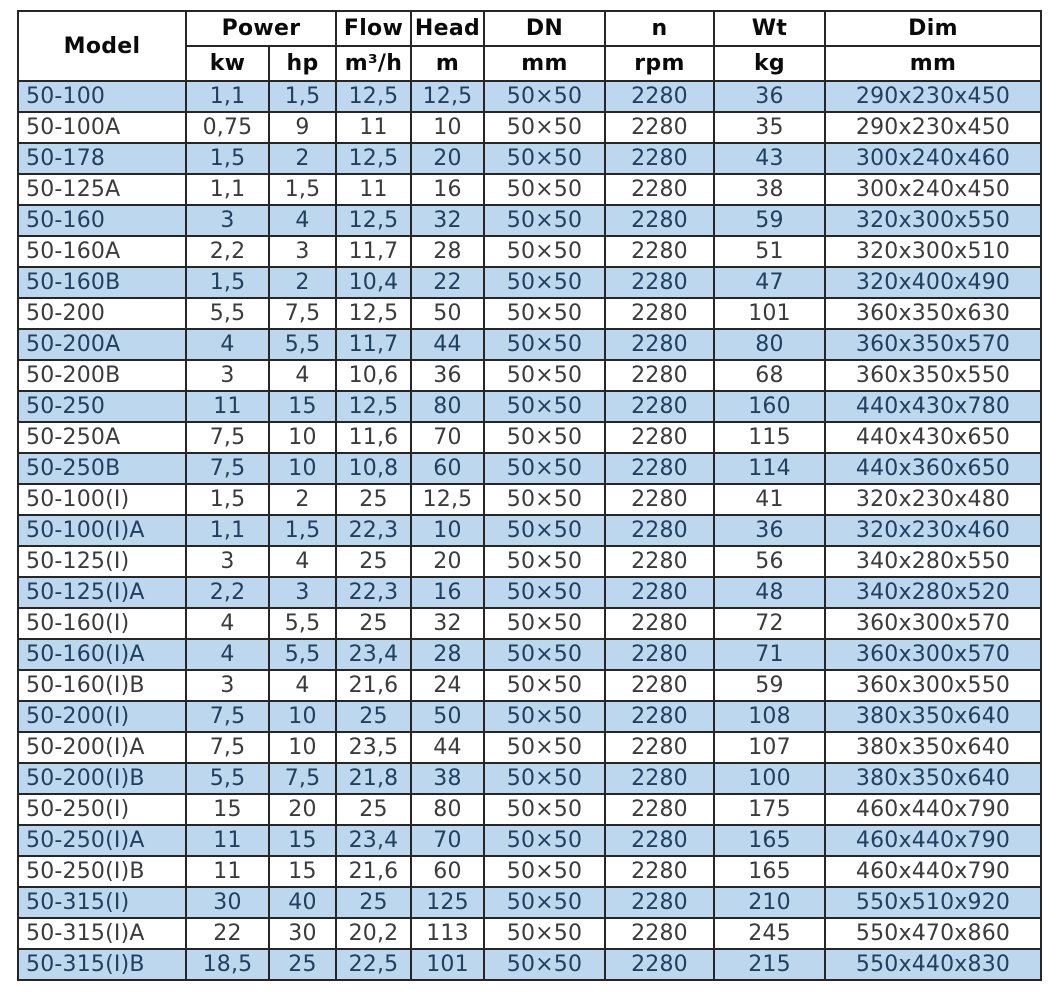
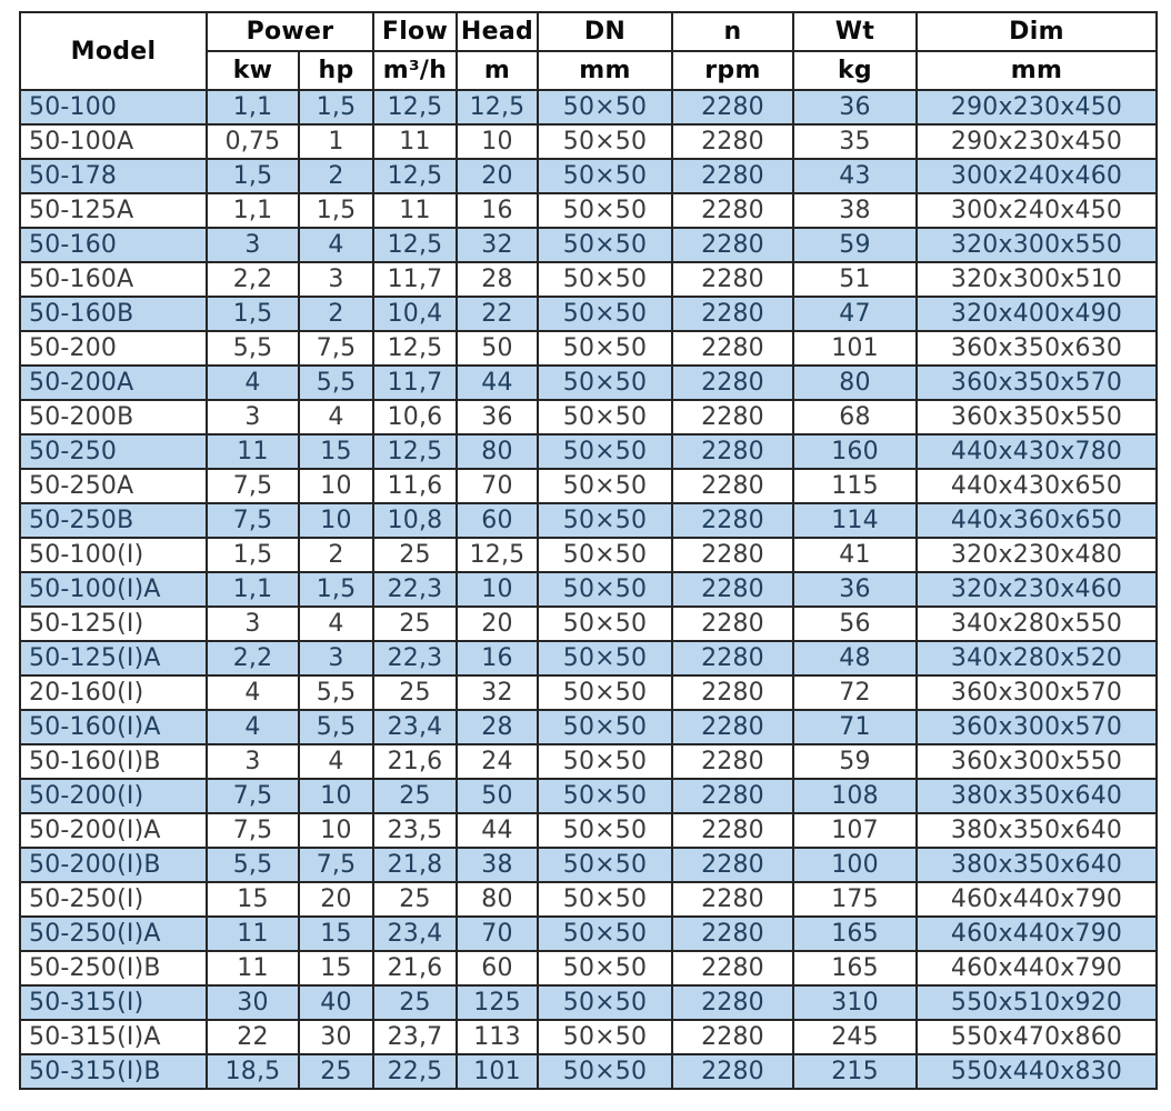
  Model	Power	Flow	Head	DN	n	Wt	Dim
  kw	hp	m³/h	m	mm	rpm	kg	mm
  50-100	1,1	1,5	12,5	12,5	50×50	2280	36	290x230x450
- 50-100A	0,75	9	11	10	50×50	2280	35	290x230x450
+ 50-100A	0,75	1	11	10	50×50	2280	35	290x230x450
  50-178	1,5	2	12,5	20	50×50	2280	43	300x240x460
  50-125A	1,1	1,5	11	16	50×50	2280	38	300x240x450
  50-160	3	4	12,5	32	50×50	2280	59	320x300x550
  50-160A	2,2	3	11,7	28	50×50	2280	51	320x300x510
  50-160B	1,5	2	10,4	22	50×50	2280	47	320x400x490
  50-200	5,5	7,5	12,5	50	50×50	2280	101	360x350x630
  50-200A	4	5,5	11,7	44	50×50	2280	80	360x350x570
  50-200B	3	4	10,6	36	50×50	2280	68	360x350x550
  50-250	11	15	12,5	80	50×50	2280	160	440x430x780
  50-250A	7,5	10	11,6	70	50×50	2280	115	440x430x650
  50-250B	7,5	10	10,8	60	50×50	2280	114	440x360x650
  50-100(I)	1,5	2	25	12,5	50×50	2280	41	320x230x480
  50-100(I)A	1,1	1,5	22,3	10	50×50	2280	36	320x230x460
  50-125(I)	3	4	25	20	50×50	2280	56	340x280x550
  50-125(I)A	2,2	3	22,3	16	50×50	2280	48	340x280x520
- 50-160(I)	4	5,5	25	32	50×50	2280	72	360x300x570
+ 20-160(I)	4	5,5	25	32	50×50	2280	72	360x300x570
  50-160(I)A	4	5,5	23,4	28	50×50	2280	71	360x300x570
  50-160(I)B	3	4	21,6	24	50×50	2280	59	360x300x550
  50-200(I)	7,5	10	25	50	50×50	2280	108	380x350x640
  50-200(I)A	7,5	10	23,5	44	50×50	2280	107	380x350x640
  50-200(I)B	5,5	7,5	21,8	38	50×50	2280	100	380x350x640
  50-250(I)	15	20	25	80	50×50	2280	175	460x440x790
  50-250(I)A	11	15	23,4	70	50×50	2280	165	460x440x790
  50-250(I)B	11	15	21,6	60	50×50	2280	165	460x440x790
- 50-315(I)	30	40	25	125	50×50	2280	210	550x510x920
+ 50-315(I)	30	40	25	125	50×50	2280	310	550x510x920
- 50-315(I)A	22	30	20,2	113	50×50	2280	245	550x470x860
+ 50-315(I)A	22	30	23,7	113	50×50	2280	245	550x470x860
  50-315(I)B	18,5	25	22,5	101	50×50	2280	215	550x440x830
